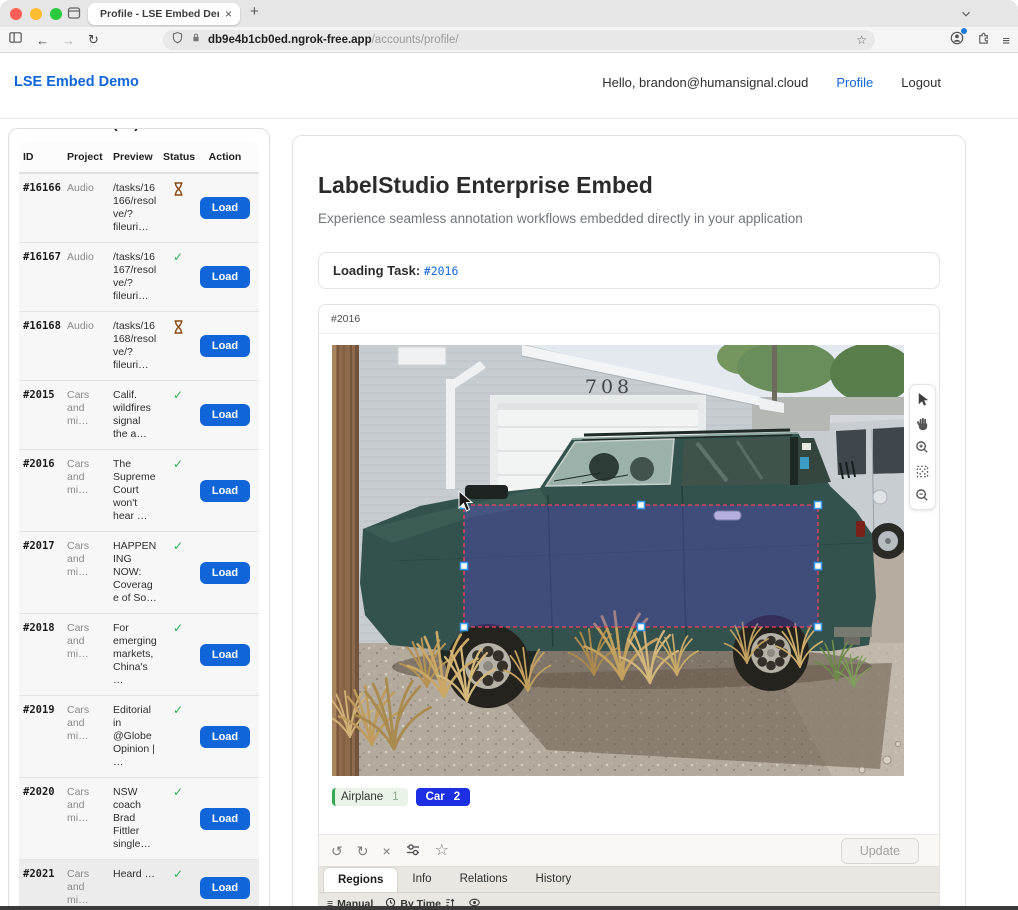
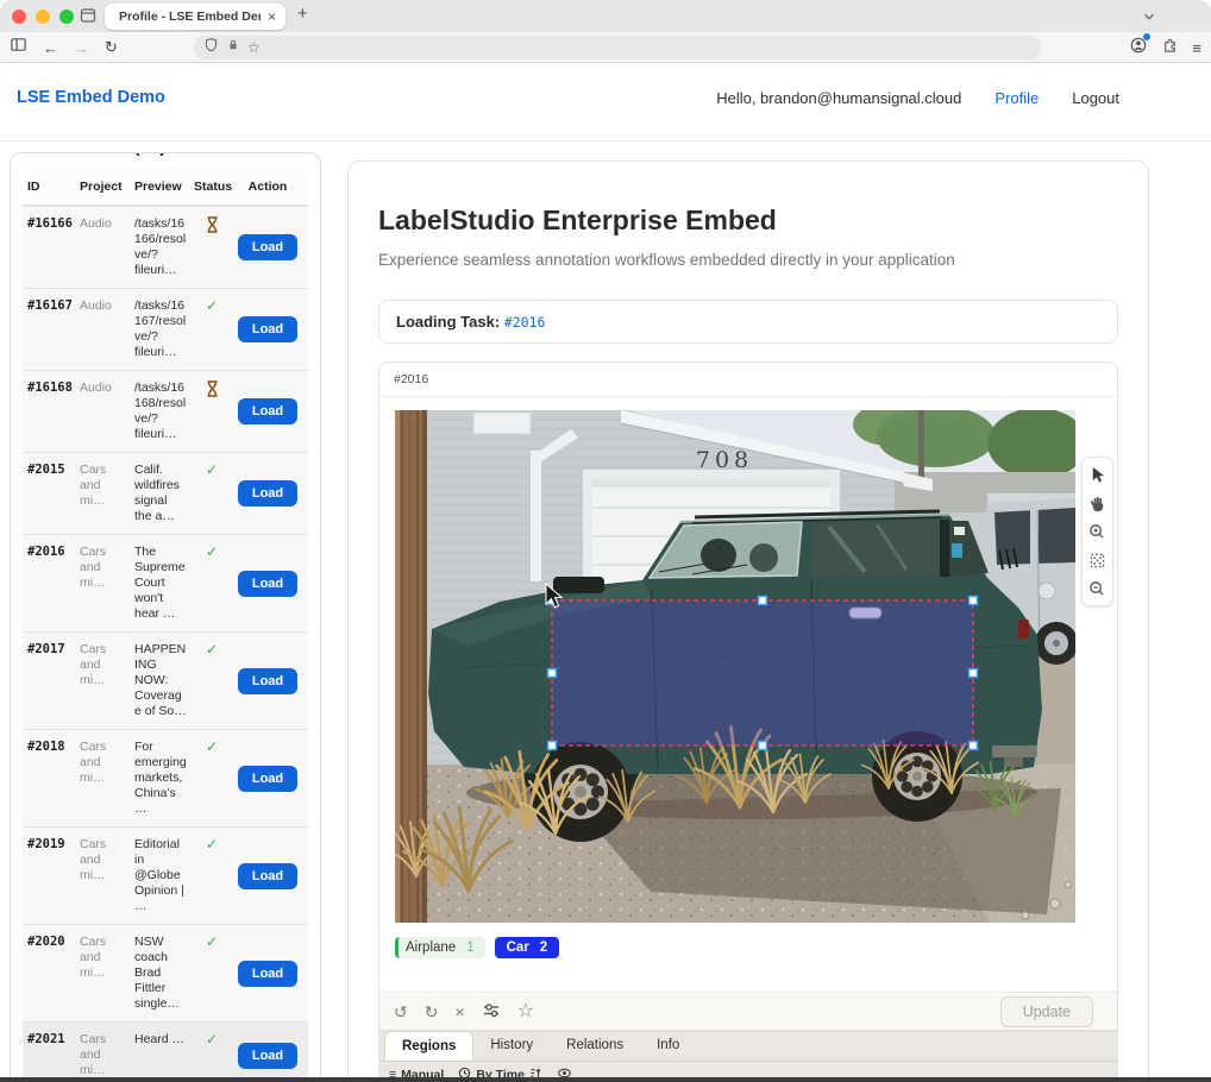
  Profile - LSE Embed De
  ×
  +
  ←
  →
  ↻
- db9e4b1cb0ed.ngrok-free.app/accounts/profile/
  ☆
  ≡
  LSE Embed Demo
  Hello, brandon@humansignal.cloud
  Profile
  Logout
  ID
  Project
  Preview
  Status
  Action
  #16166
  Audio
  /tasks/16166/resolve/?fileuri…
  Load
  #16167
  Audio
  /tasks/16167/resolve/?fileuri…
  ✓
  Load
  #16168
  Audio
  /tasks/16168/resolve/?fileuri…
  Load
  #2015
  Cars and mi…
  Calif. wildfires signal the a…
  ✓
  Load
  #2016
  Cars and mi…
  The Supreme Court won't hear …
  ✓
  Load
  #2017
  Cars and mi…
  HAPPENING NOW: Coverage of So…
  ✓
  Load
  #2018
  Cars and mi…
  For emerging markets, China's …
  ✓
  Load
  #2019
  Cars and mi…
  Editorial in @Globe Opinion | …
  ✓
  Load
  #2020
  Cars and mi…
  NSW coach Brad Fittler single…
  ✓
  Load
  #2021
  Cars and mi…
  Heard …
  ✓
  Load
  LabelStudio Enterprise Embed
  Experience seamless annotation workflows embedded directly in your application
  Loading Task: #2016
  #2016
  708
  Airplane
  1
  Car
  2
  ↺
  ↻
  ×
  ☆
  Update
  Regions
- Info
+ History
  Relations
- History
+ Info
  ≡
  Manual
  By Time
